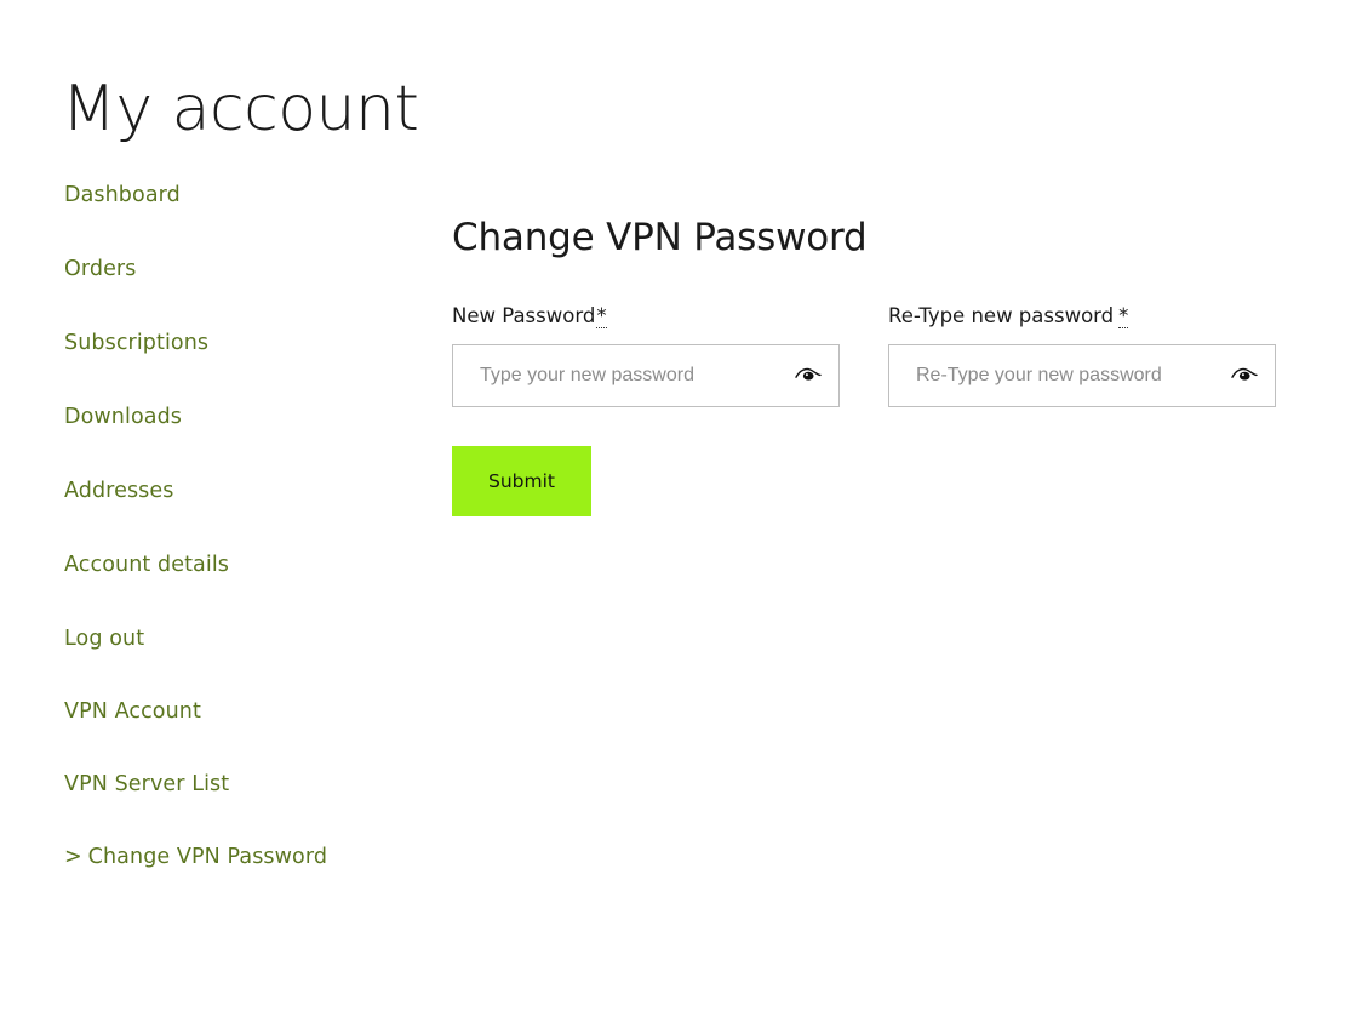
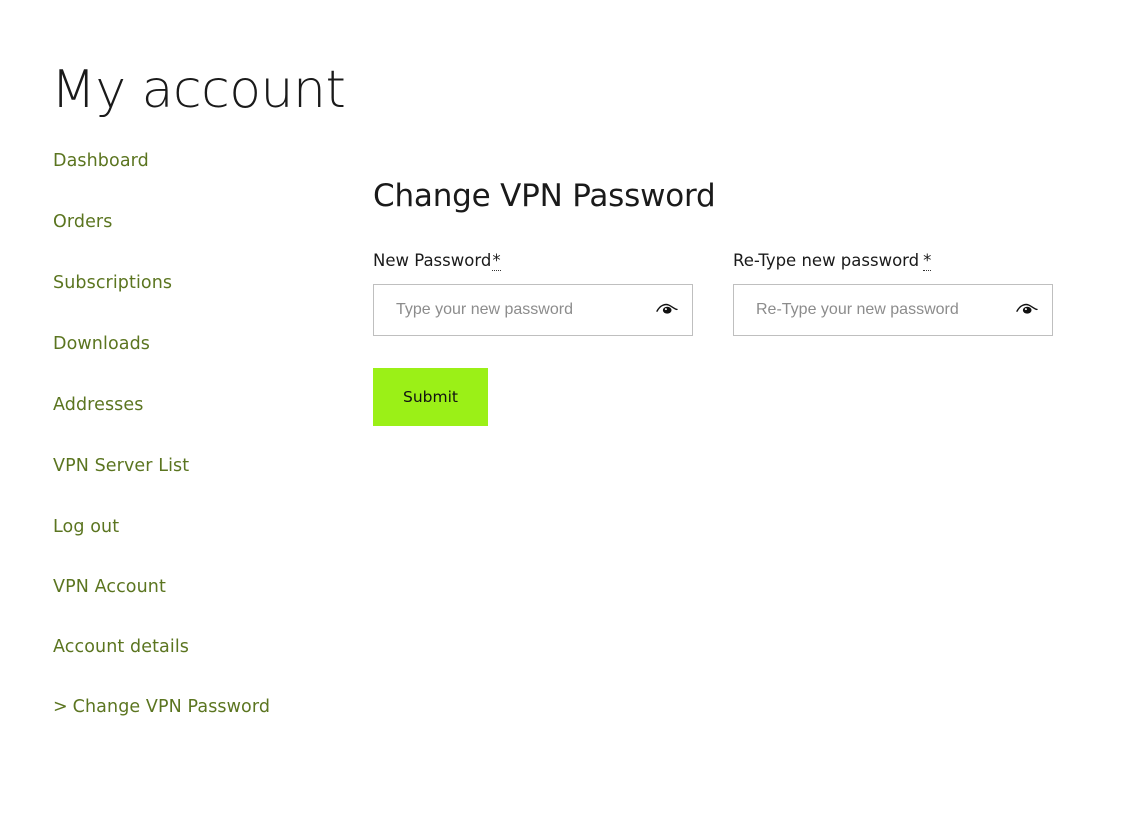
  My account
  Dashboard
  Orders
  Subscriptions
  Downloads
  Addresses
- Account details
+ VPN Server List
  Log out
  VPN Account
- VPN Server List
+ Account details
  > Change VPN Password
  Change VPN Password
  New Password*
  Type your new password
  Re-Type new password *
  Re-Type your new password
  Submit
